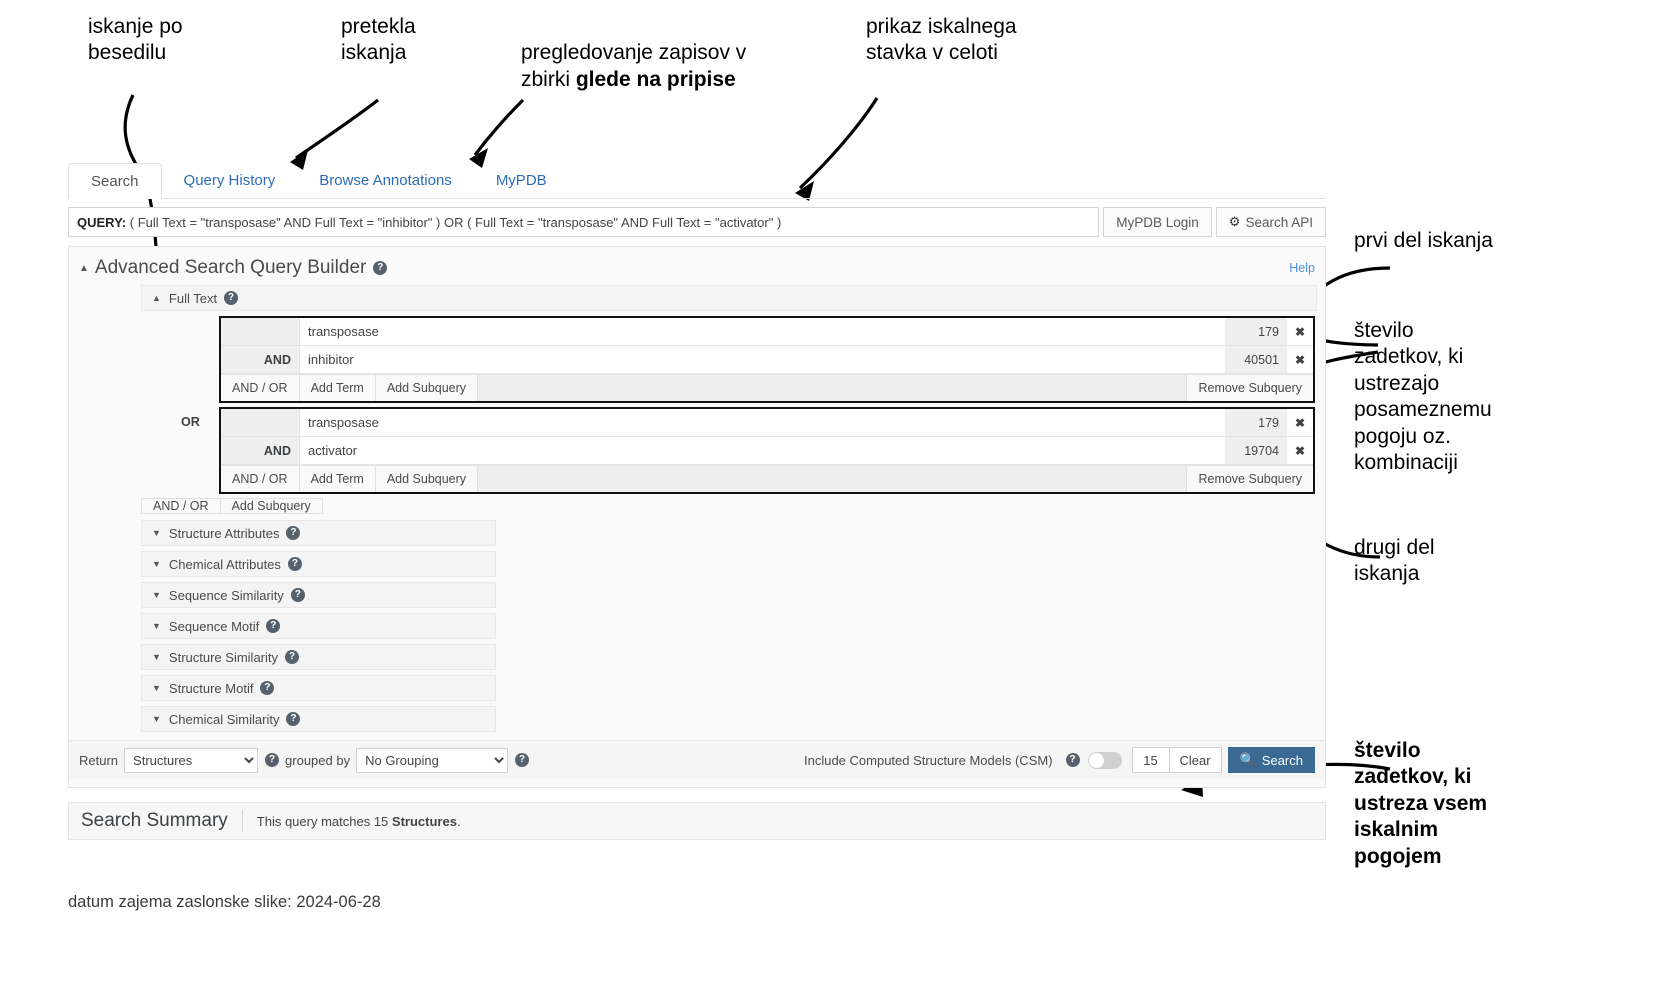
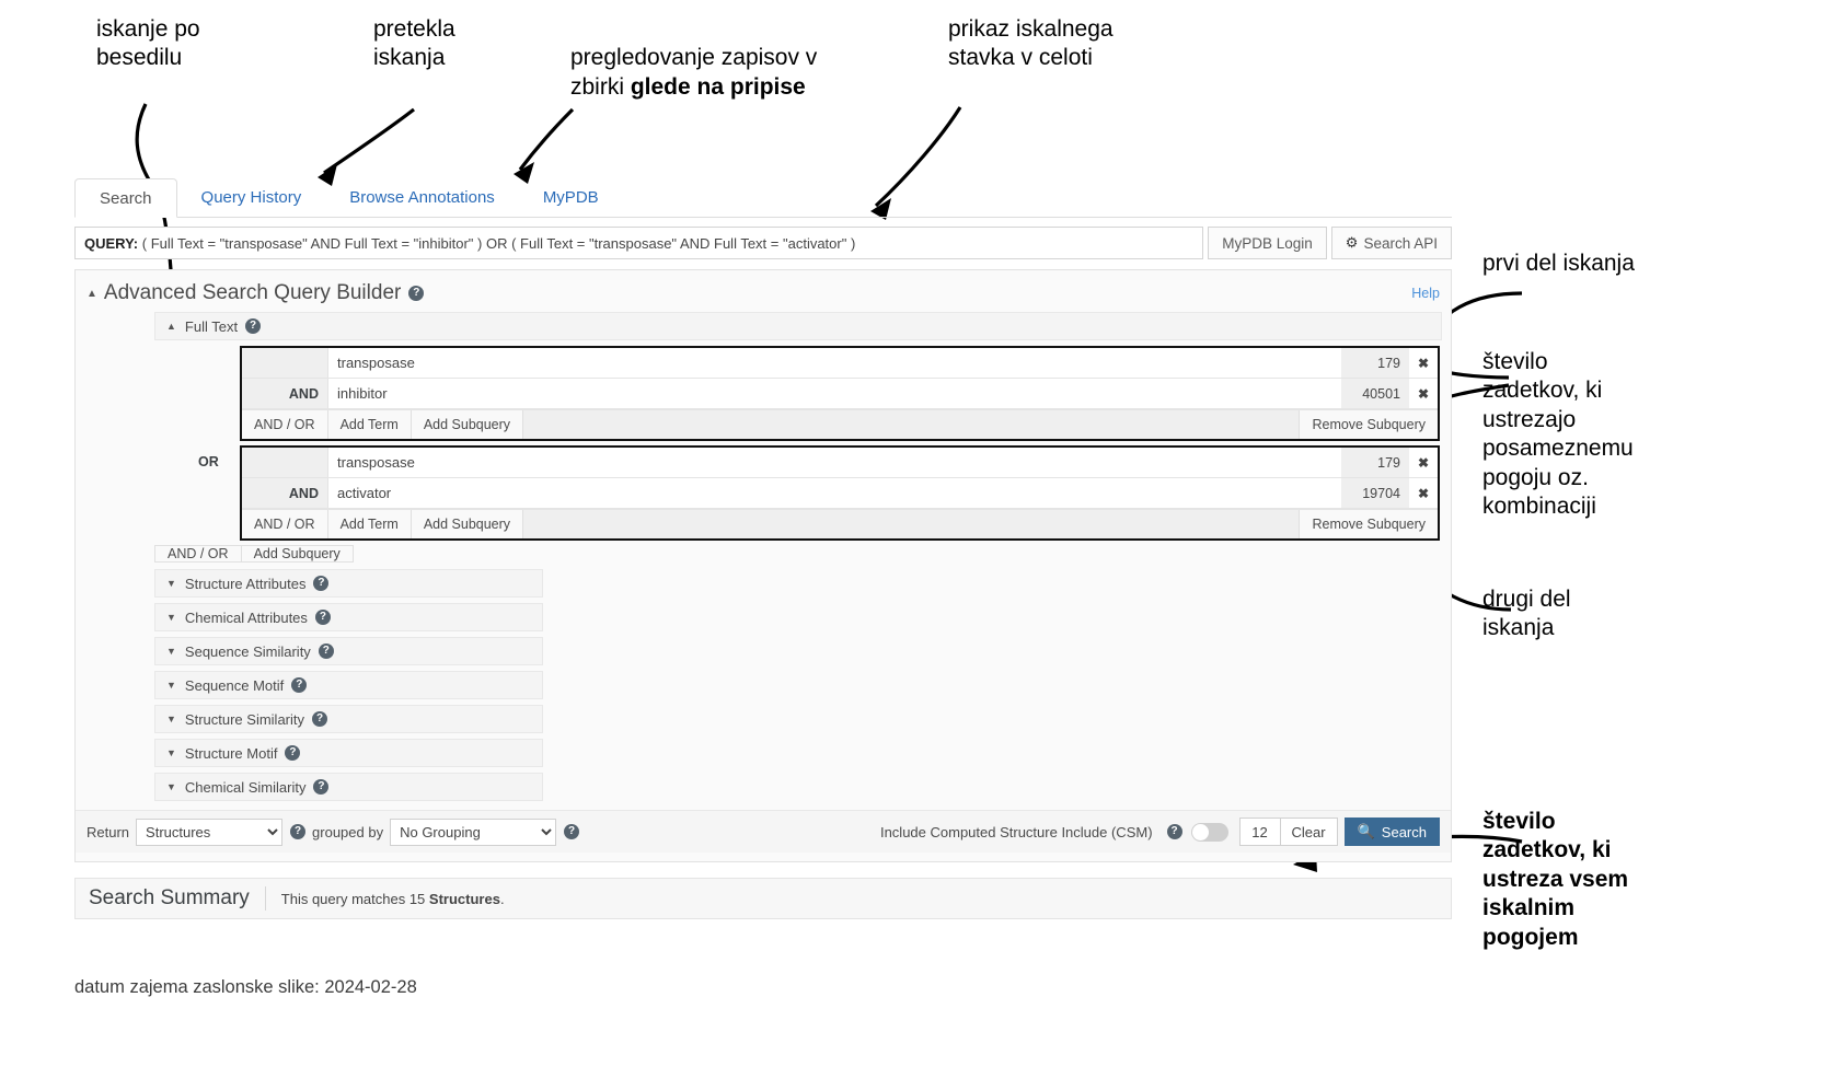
  iskanje po
  besedilu
  pretekla
  iskanja
  pregledovanje zapisov v
  zbirki glede na pripise
  prikaz iskalnega
  stavka v celoti
  prvi del iskanja
  število
  zadetkov, ki
  ustrezajo
  posameznemu
  pogoju oz.
  kombinaciji
  drugi del
  iskanja
  število
  zadetkov, ki
  ustreza vsem
  iskalnim
  pogojem
  Search
  Query History
  Browse Annotations
  MyPDB
  QUERY:
  ( Full Text = "transposase" AND Full Text = "inhibitor" ) OR ( Full Text = "transposase" AND Full Text = "activator" )
  MyPDB Login
  ⚙
  Search API
  ▲
  Advanced Search Query Builder
  ?
  Help
  ▲
  Full Text
  ?
  transposase
  179
  ✖
  AND
  inhibitor
  40501
  ✖
  AND / OR
  Add Term
  Add Subquery
  Remove Subquery
  OR
  transposase
  179
  ✖
  AND
  activator
  19704
  ✖
  AND / OR
  Add Term
  Add Subquery
  Remove Subquery
  AND / OR
  Add Subquery
  ▼
  Structure Attributes
  ?
  ▼
  Chemical Attributes
  ?
  ▼
  Sequence Similarity
  ?
  ▼
  Sequence Motif
  ?
  ▼
  Structure Similarity
  ?
  ▼
  Structure Motif
  ?
  ▼
  Chemical Similarity
  ?
  Return
  Structures
  ?
  grouped by
  No Grouping
  ?
- Include Computed Structure Models (CSM)
+ Include Computed Structure Include (CSM)
  ?
- 15
+ 12
  Clear
  🔍
  Search
  Search Summary
  This query matches 15 Structures.
- datum zajema zaslonske slike: 2024-06-28
+ datum zajema zaslonske slike: 2024-02-28
